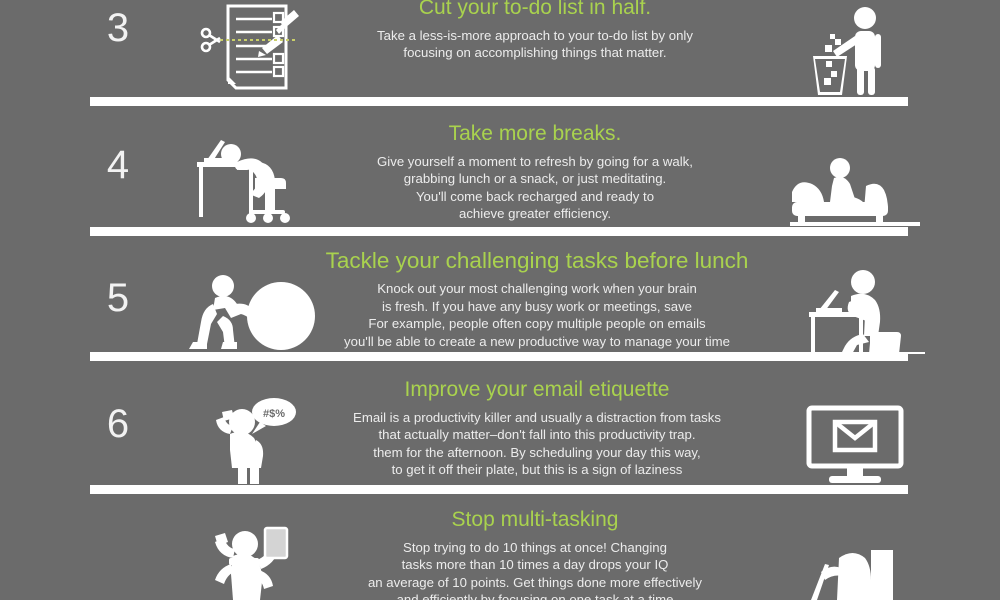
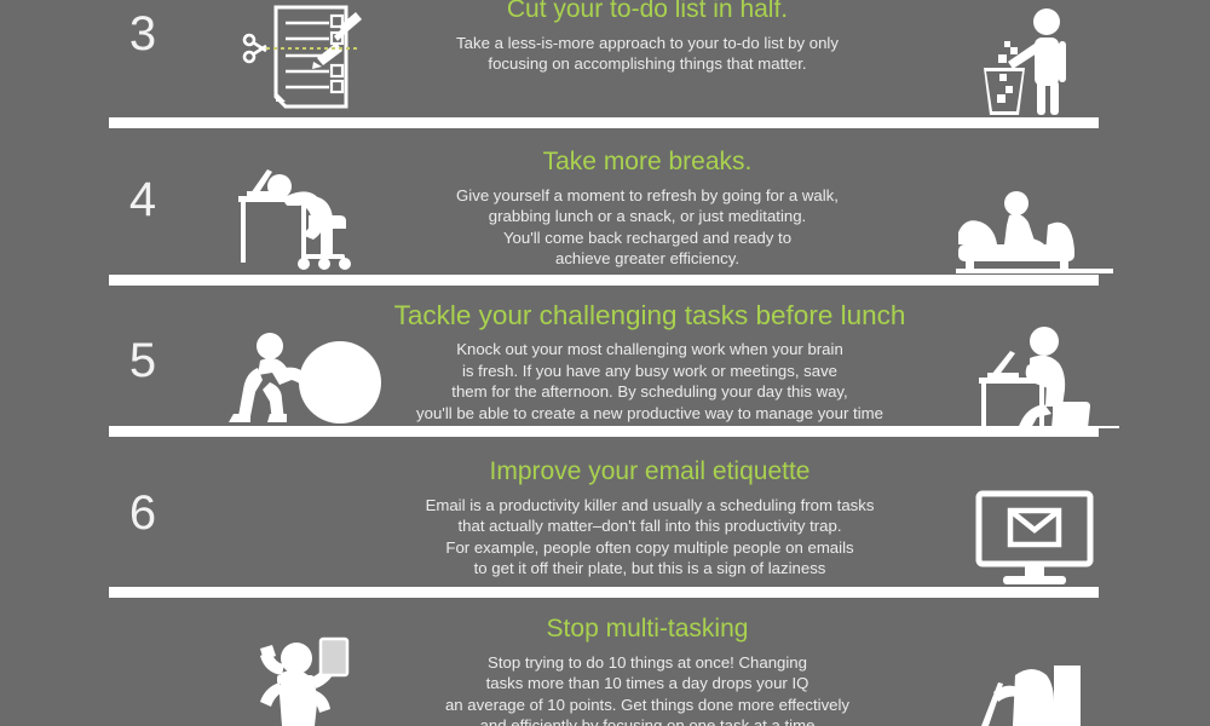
  3
  Cut your to-do list in half.
  Take a less-is-more approach to your to-do list by only
  focusing on accomplishing things that matter.
  4
  Take more breaks.
  Give yourself a moment to refresh by going for a walk,
  grabbing lunch or a snack, or just meditating.
  You'll come back recharged and ready to
  achieve greater efficiency.
  5
  Tackle your challenging tasks before lunch
  Knock out your most challenging work when your brain
  is fresh. If you have any busy work or meetings, save
- For example, people often copy multiple people on emails
+ them for the afternoon. By scheduling your day this way,
  you'll be able to create a new productive way to manage your time
  6
- #$%
  Improve your email etiquette
- Email is a productivity killer and usually a distraction from tasks
+ Email is a productivity killer and usually a scheduling from tasks
  that actually matter–don't fall into this productivity trap.
- them for the afternoon. By scheduling your day this way,
+ For example, people often copy multiple people on emails
  to get it off their plate, but this is a sign of laziness
  Stop multi-tasking
  Stop trying to do 10 things at once! Changing
  tasks more than 10 times a day drops your IQ
  an average of 10 points. Get things done more effectively
